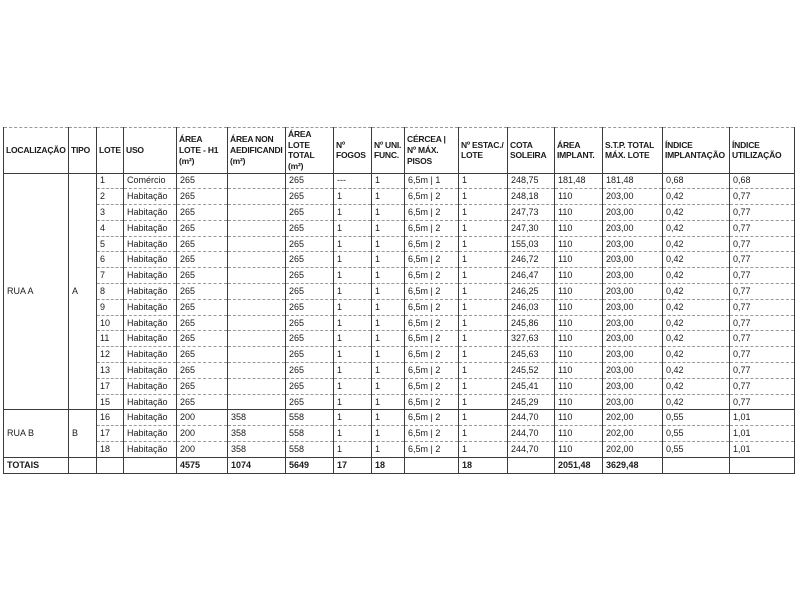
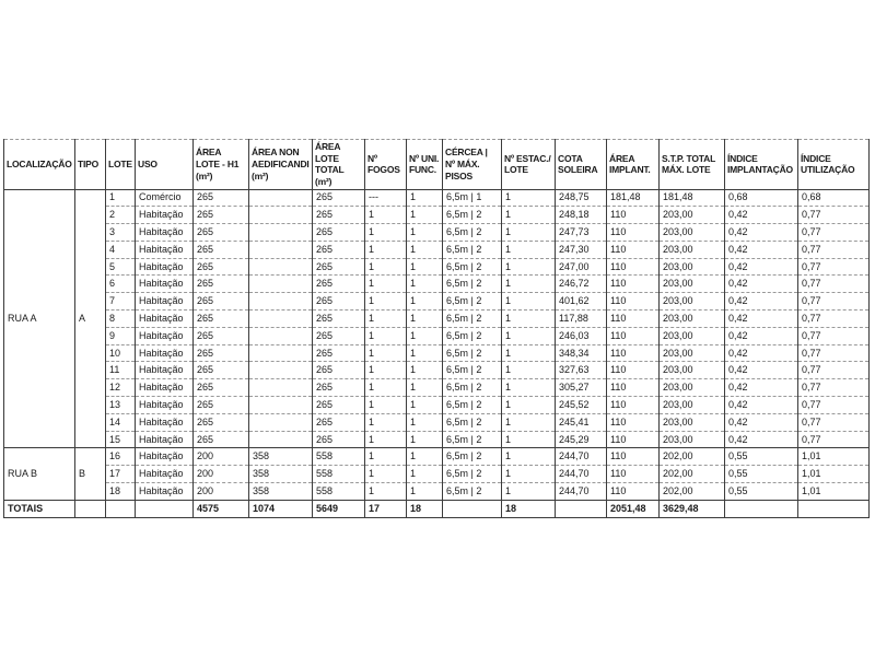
  LOCALIZAÇÃO	TIPO	LOTE	USO	ÁREA LOTE - H1 (m²)	ÁREA NON AEDIFICANDI (m²)	ÁREA LOTE TOTAL (m²)	Nº FOGOS	Nº UNI. FUNC.	CÉRCEA | Nº MÁX. PISOS	Nº ESTAC./ LOTE	COTA SOLEIRA	ÁREA IMPLANT.	S.T.P. TOTAL MÁX. LOTE	ÍNDICE IMPLANTAÇÃO	ÍNDICE UTILIZAÇÃO
  RUA A	A	1	Comércio	265		265	---	1	6,5m | 1	1	248,75	181,48	181,48	0,68	0,68
  2	Habitação	265		265	1	1	6,5m | 2	1	248,18	110	203,00	0,42	0,77
  3	Habitação	265		265	1	1	6,5m | 2	1	247,73	110	203,00	0,42	0,77
  4	Habitação	265		265	1	1	6,5m | 2	1	247,30	110	203,00	0,42	0,77
- 5	Habitação	265		265	1	1	6,5m | 2	1	155,03	110	203,00	0,42	0,77
+ 5	Habitação	265		265	1	1	6,5m | 2	1	247,00	110	203,00	0,42	0,77
  6	Habitação	265		265	1	1	6,5m | 2	1	246,72	110	203,00	0,42	0,77
- 7	Habitação	265		265	1	1	6,5m | 2	1	246,47	110	203,00	0,42	0,77
+ 7	Habitação	265		265	1	1	6,5m | 2	1	401,62	110	203,00	0,42	0,77
- 8	Habitação	265		265	1	1	6,5m | 2	1	246,25	110	203,00	0,42	0,77
+ 8	Habitação	265		265	1	1	6,5m | 2	1	117,88	110	203,00	0,42	0,77
  9	Habitação	265		265	1	1	6,5m | 2	1	246,03	110	203,00	0,42	0,77
- 10	Habitação	265		265	1	1	6,5m | 2	1	245,86	110	203,00	0,42	0,77
+ 10	Habitação	265		265	1	1	6,5m | 2	1	348,34	110	203,00	0,42	0,77
  11	Habitação	265		265	1	1	6,5m | 2	1	327,63	110	203,00	0,42	0,77
- 12	Habitação	265		265	1	1	6,5m | 2	1	245,63	110	203,00	0,42	0,77
+ 12	Habitação	265		265	1	1	6,5m | 2	1	305,27	110	203,00	0,42	0,77
  13	Habitação	265		265	1	1	6,5m | 2	1	245,52	110	203,00	0,42	0,77
- 17	Habitação	265		265	1	1	6,5m | 2	1	245,41	110	203,00	0,42	0,77
+ 14	Habitação	265		265	1	1	6,5m | 2	1	245,41	110	203,00	0,42	0,77
  15	Habitação	265		265	1	1	6,5m | 2	1	245,29	110	203,00	0,42	0,77
  RUA B	B	16	Habitação	200	358	558	1	1	6,5m | 2	1	244,70	110	202,00	0,55	1,01
  17	Habitação	200	358	558	1	1	6,5m | 2	1	244,70	110	202,00	0,55	1,01
  18	Habitação	200	358	558	1	1	6,5m | 2	1	244,70	110	202,00	0,55	1,01
  TOTAIS				4575	1074	5649	17	18		18		2051,48	3629,48
